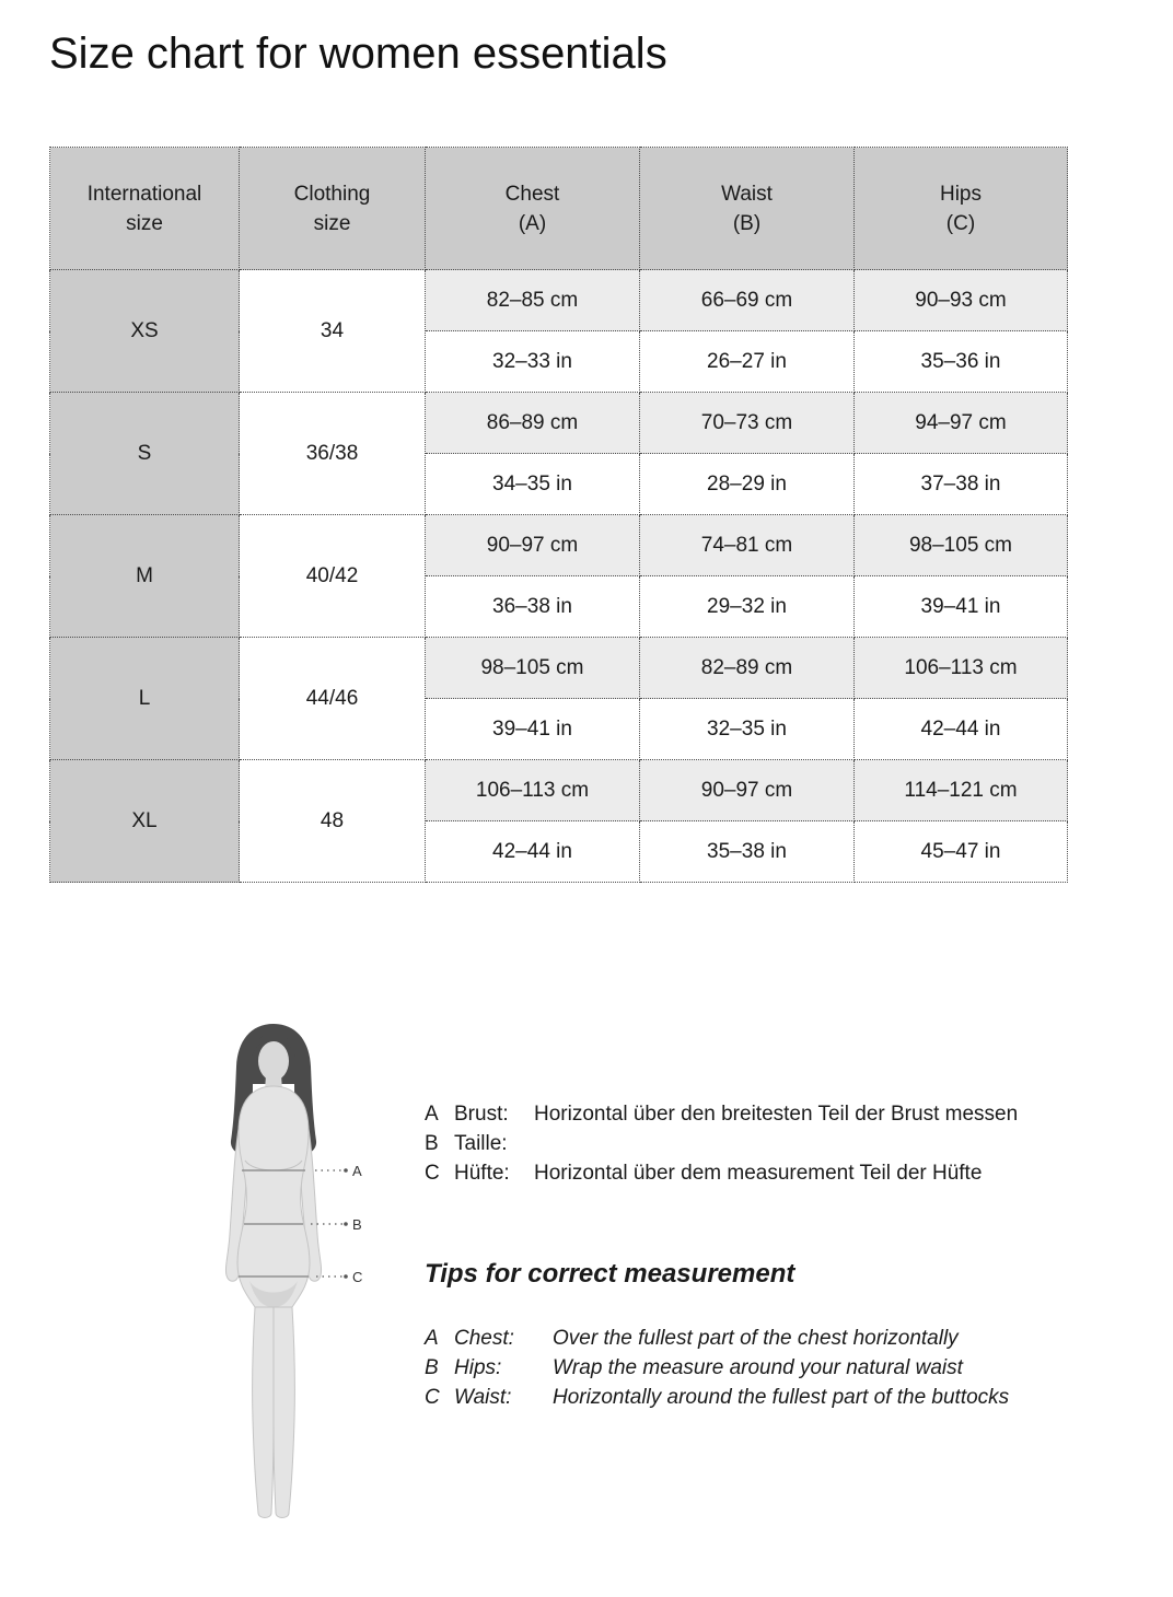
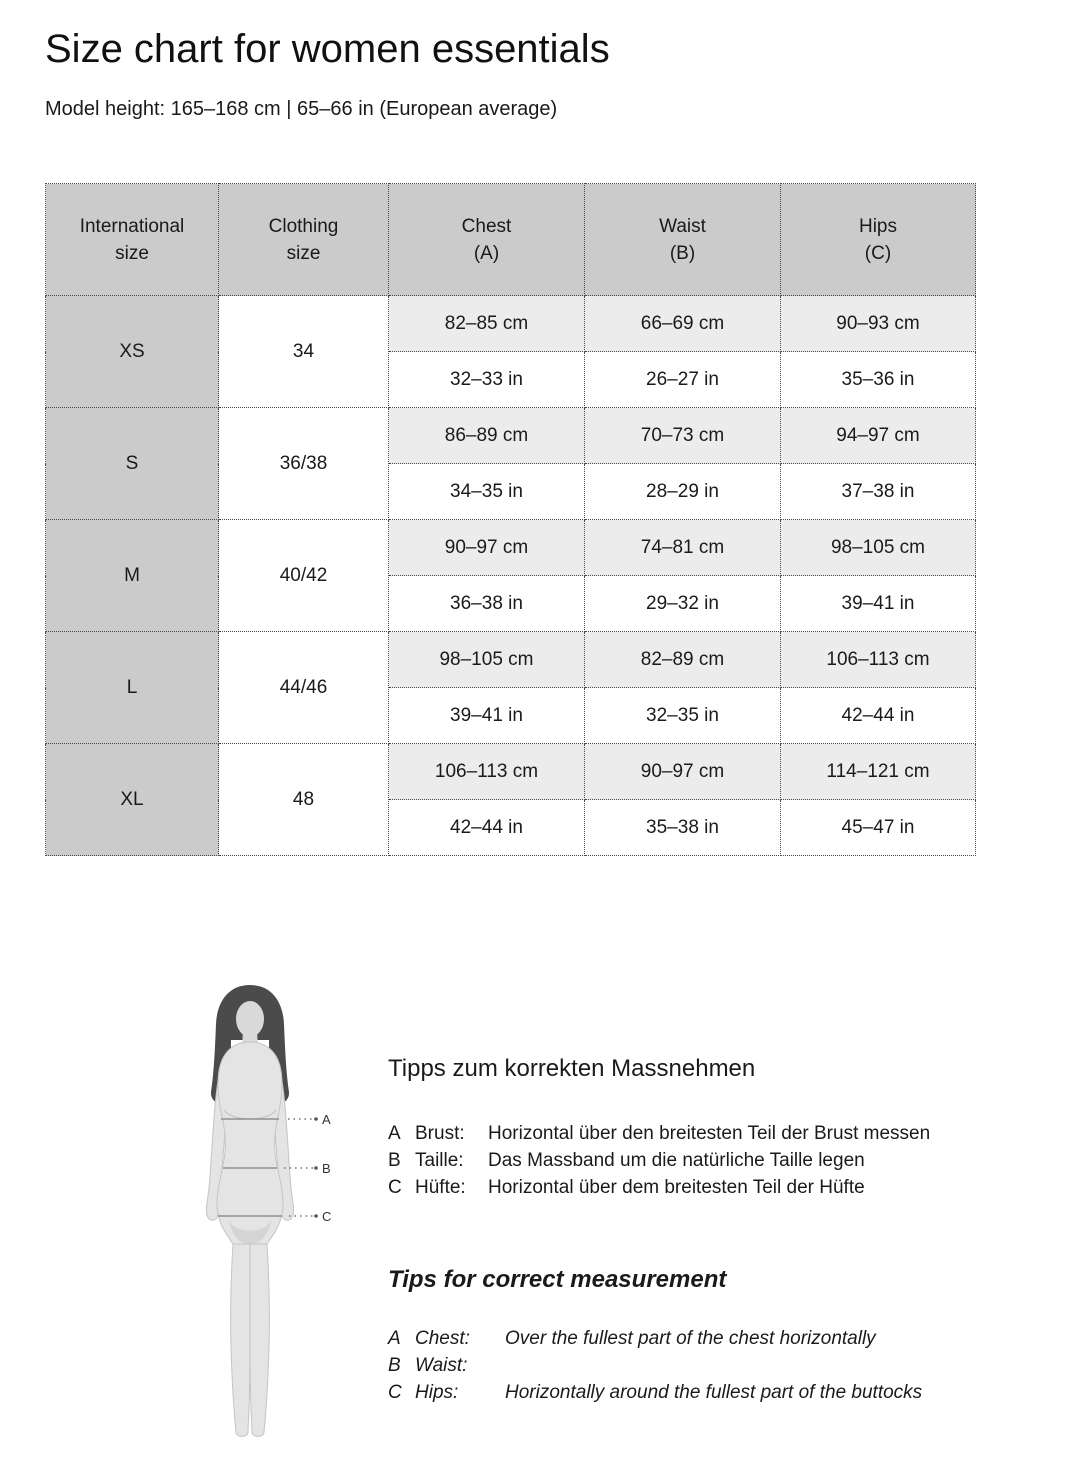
  Size chart for women essentials
+ Model height: 165–168 cm | 65–66 in (European average)
  International size	Clothing size	Chest (A)	Waist (B)	Hips (C)
  XS	34	82–85 cm	66–69 cm	90–93 cm
  32–33 in	26–27 in	35–36 in
  S	36/38	86–89 cm	70–73 cm	94–97 cm
  34–35 in	28–29 in	37–38 in
  M	40/42	90–97 cm	74–81 cm	98–105 cm
  36–38 in	29–32 in	39–41 in
  L	44/46	98–105 cm	82–89 cm	106–113 cm
  39–41 in	32–35 in	42–44 in
  XL	48	106–113 cm	90–97 cm	114–121 cm
  42–44 in	35–38 in	45–47 in
  A
  B
  C
+ Tipps zum korrekten Massnehmen
  A
  Brust:
  Horizontal über den breitesten Teil der Brust messen
  B
  Taille:
+ Das Massband um die natürliche Taille legen
  C
  Hüfte:
- Horizontal über dem measurement Teil der Hüfte
+ Horizontal über dem breitesten Teil der Hüfte
  Tips for correct measurement
  A
  Chest:
  Over the fullest part of the chest horizontally
  B
- Hips:
+ Waist:
- Wrap the measure around your natural waist
  C
- Waist:
+ Hips:
  Horizontally around the fullest part of the buttocks
